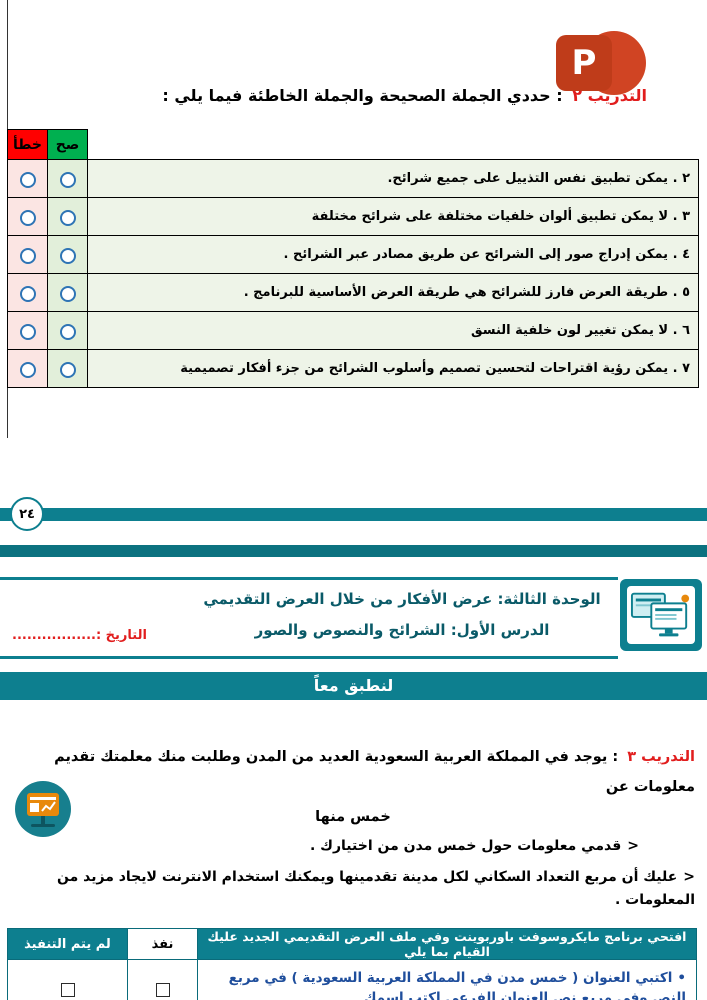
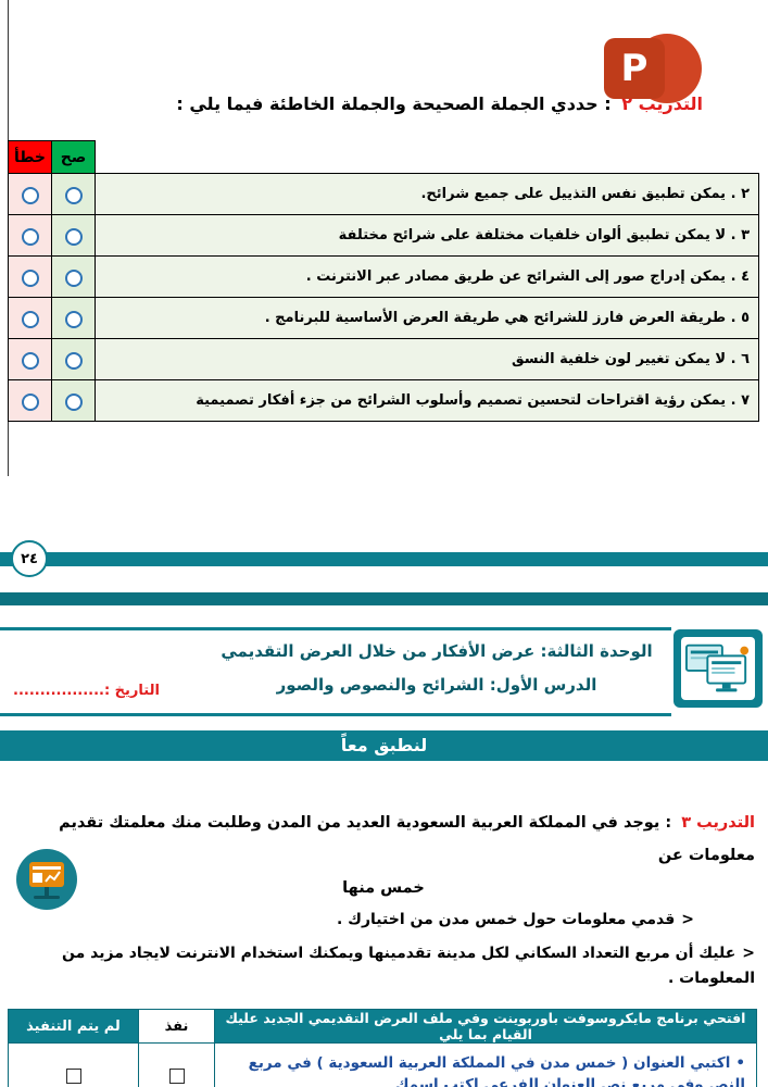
  P
  التدريب ٢ : حددي الجملة الصحيحة والجملة الخاطئة فيما يلي :
  	صح	خطأ
  ٢ . يمكن تطبيق نفس التذييل على جميع شرائح.
  ٣ . لا يمكن تطبيق ألوان خلفيات مختلفة على شرائح مختلفة
- ٤ . يمكن إدراج صور إلى الشرائح عن طريق مصادر عبر الشرائح .
+ ٤ . يمكن إدراج صور إلى الشرائح عن طريق مصادر عبر الانترنت .
  ٥ . طريقة العرض فارز للشرائح هي طريقة العرض الأساسية للبرنامج .
  ٦ . لا يمكن تغيير لون خلفية النسق
  ٧ . يمكن رؤية اقتراحات لتحسين تصميم وأسلوب الشرائح من جزء أفكار تصميمية
  ٢٤
  الوحدة الثالثة: عرض الأفكار من خلال العرض التقديمي
  الدرس الأول: الشرائح والنصوص والصور
  التاريخ :.................
  لنطبق معاً
  التدريب ٣ : يوجد في المملكة العربية السعودية العديد من المدن وطلبت منك معلمتك تقديم معلومات عن
  خمس منها
  >قدمي معلومات حول خمس مدن من اختيارك .
  >عليك أن مربع التعداد السكاني لكل مدينة تقدمينها ويمكنك استخدام الانترنت لايجاد مزيد من المعلومات .
  افتحي برنامج مايكروسوفت باوربوينت وفي ملف العرض التقديمي الجديد عليك القيام بما يلي	نفذ	لم يتم التنفيذ
  •اكتبي العنوان ( خمس مدن في المملكة العربية السعودية ) في مربع النص وفي مربع نص العنوان الفرعي اكتب اسمك
